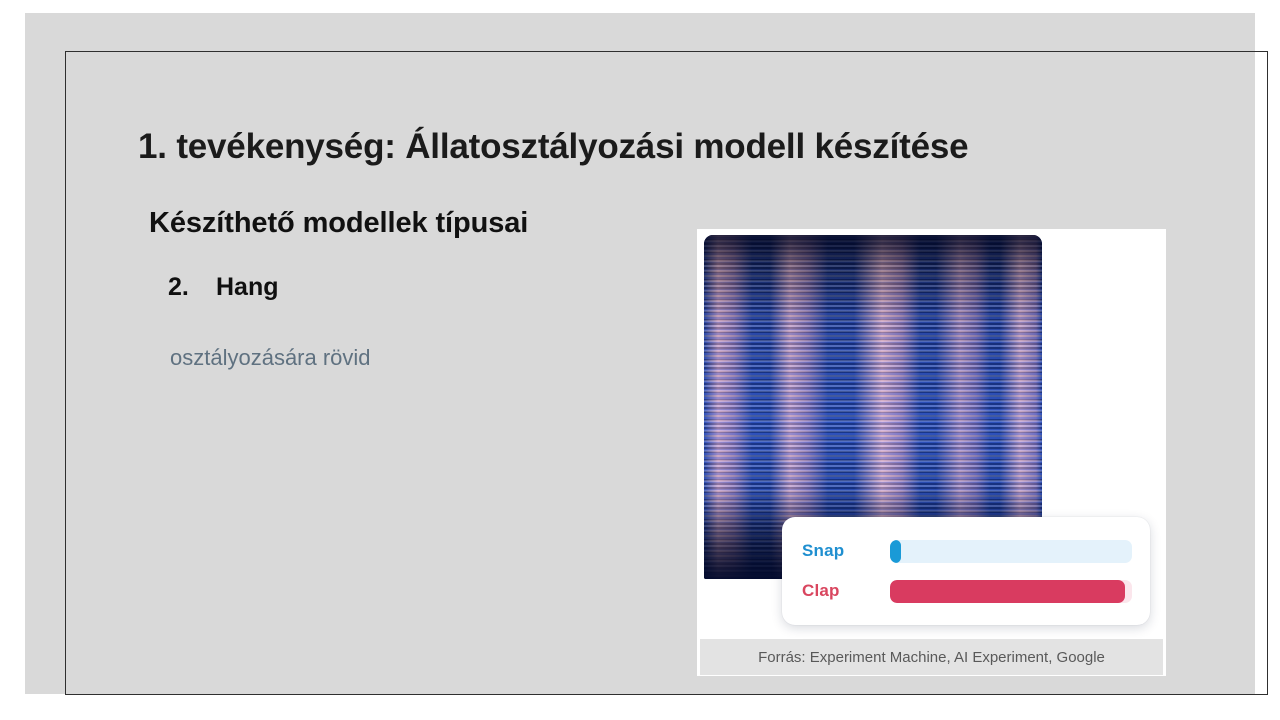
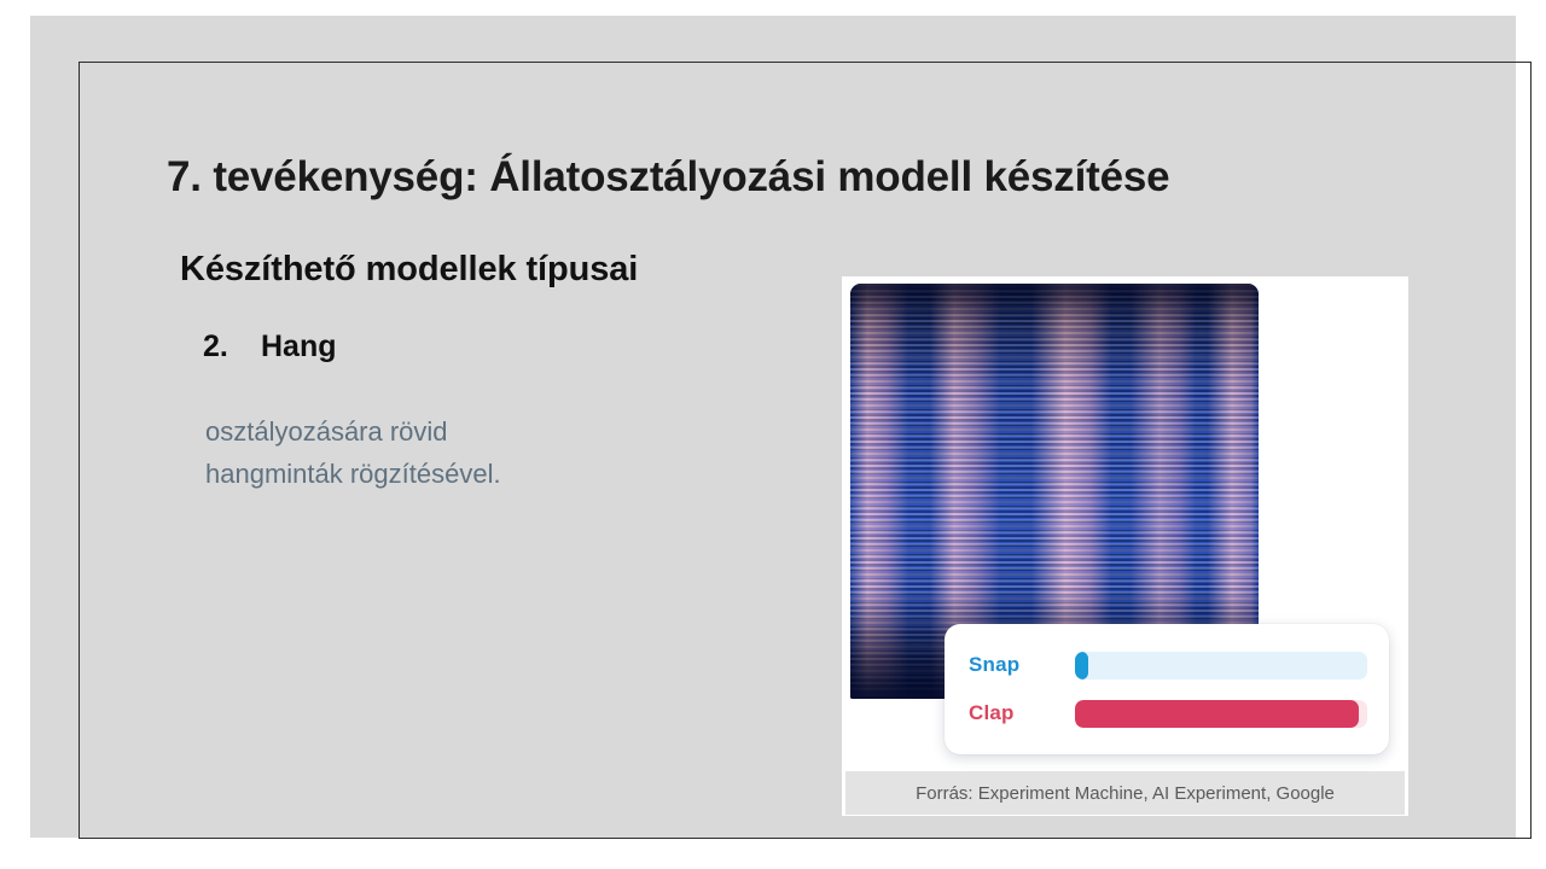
- 1. tevékenység: Állatosztályozási modell készítése
+ 7. tevékenység: Állatosztályozási modell készítése
  Készíthető modellek típusai
  2.
  Hang
  osztályozására rövid
+ hangminták rögzítésével.
  Snap
  Clap
  Forrás: Experiment Machine, AI Experiment, Google
